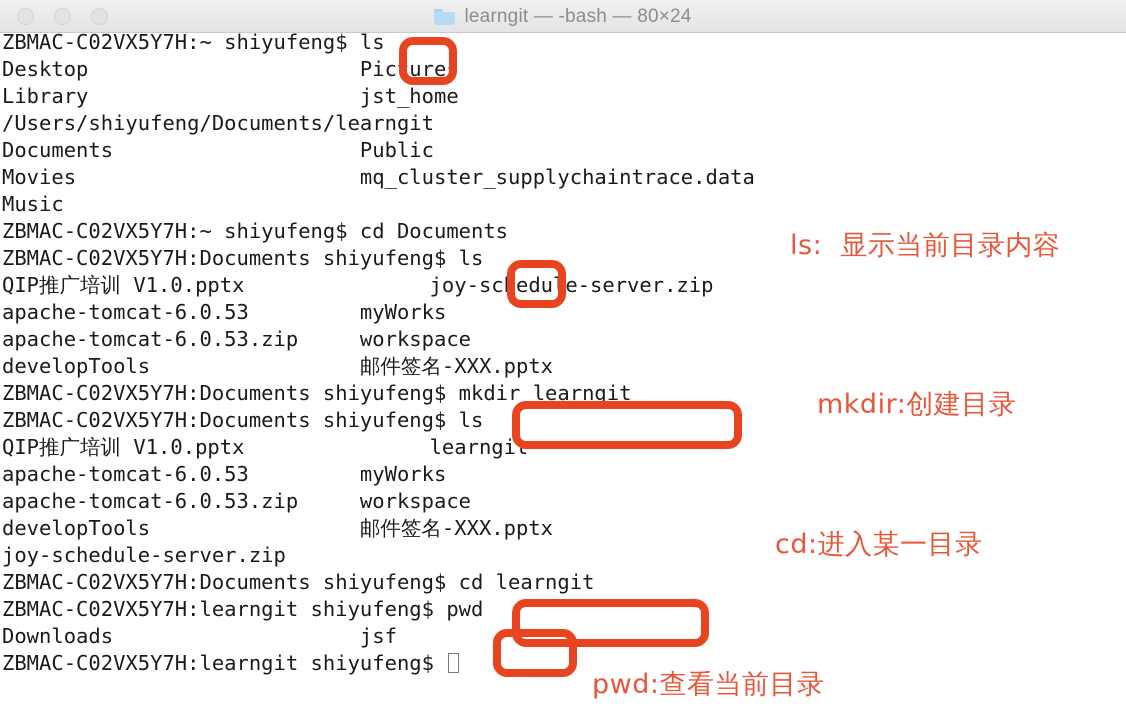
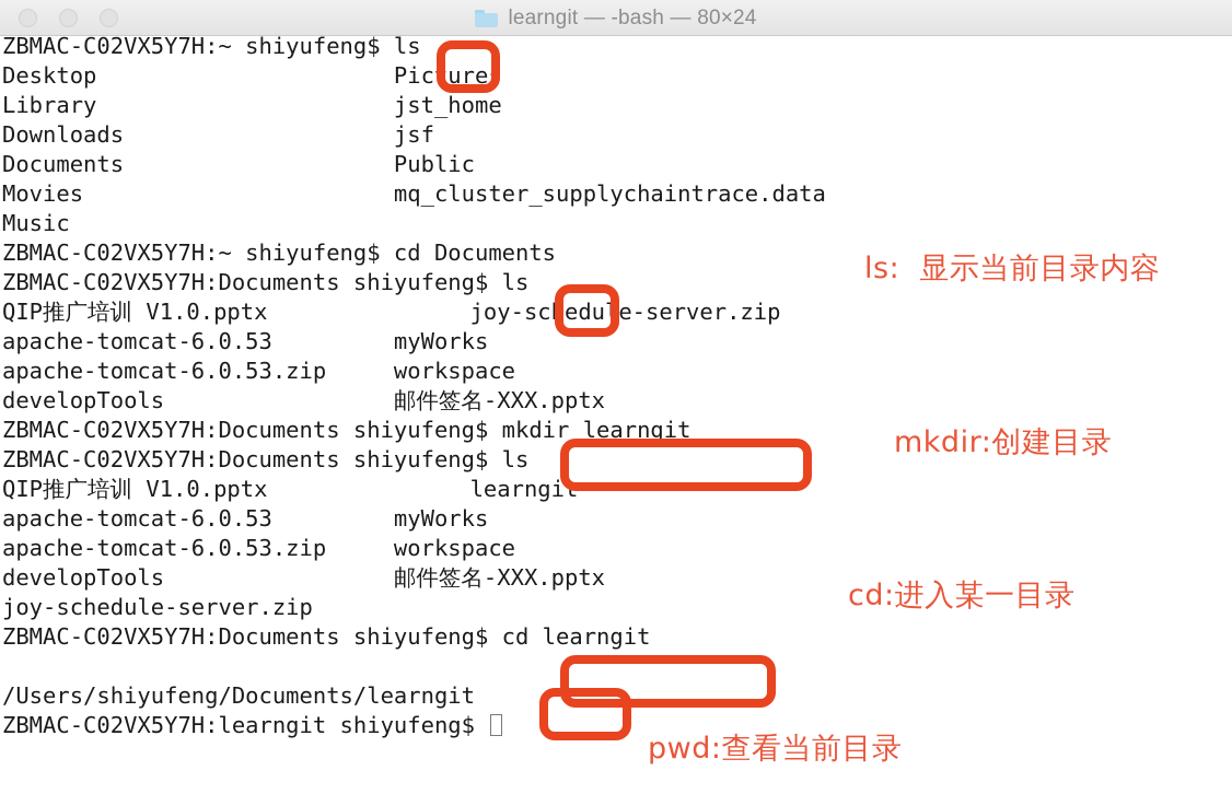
  learngit — -bash — 80×24
  ZBMAC-C02VX5Y7H:~ shiyufeng$ ls
  Desktop Pictures
  Library jst_home
- /Users/shiyufeng/Documents/learngit
+ Downloads jsf
  Documents Public
  Movies mq_cluster_supplychaintrace.data
  Music
  ZBMAC-C02VX5Y7H:~ shiyufeng$ cd Documents
  ZBMAC-C02VX5Y7H:Documents shiyufeng$ ls
  QIP推广培训 V1.0.pptx joy-schedule-server.zip
  apache-tomcat-6.0.53 myWorks
  apache-tomcat-6.0.53.zip workspace
  developTools 邮件签名-XXX.pptx
  ZBMAC-C02VX5Y7H:Documents shiyufeng$ mkdir learngit
  ZBMAC-C02VX5Y7H:Documents shiyufeng$ ls
  QIP推广培训 V1.0.pptx learngit
  apache-tomcat-6.0.53 myWorks
  apache-tomcat-6.0.53.zip workspace
  developTools 邮件签名-XXX.pptx
  joy-schedule-server.zip
  ZBMAC-C02VX5Y7H:Documents shiyufeng$ cd learngit
- ZBMAC-C02VX5Y7H:learngit shiyufeng$ pwd
- Downloads jsf
+ /Users/shiyufeng/Documents/learngit
  ZBMAC-C02VX5Y7H:learngit shiyufeng$
  ls: 显示当前目录内容
  mkdir:创建目录
  cd:进入某一目录
  pwd:查看当前目录
